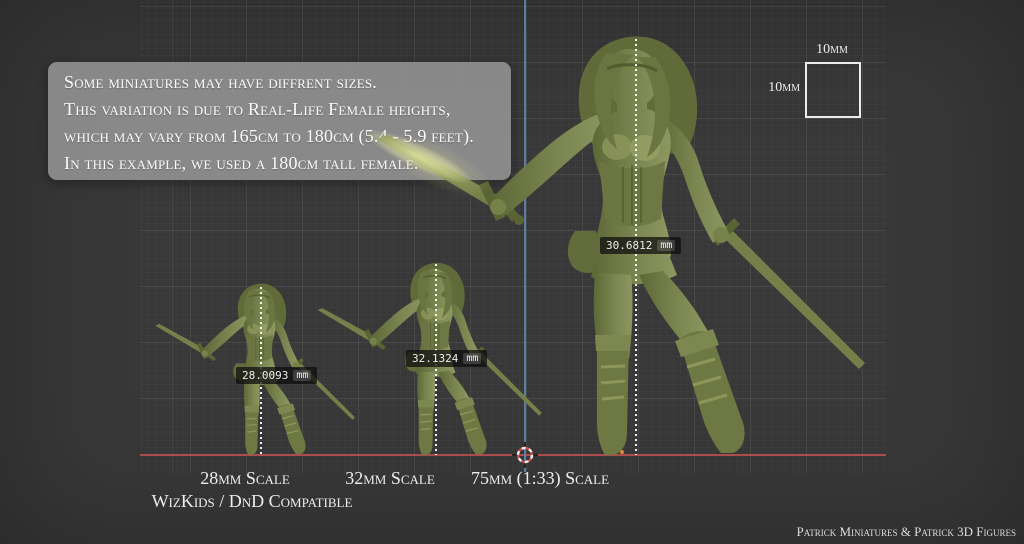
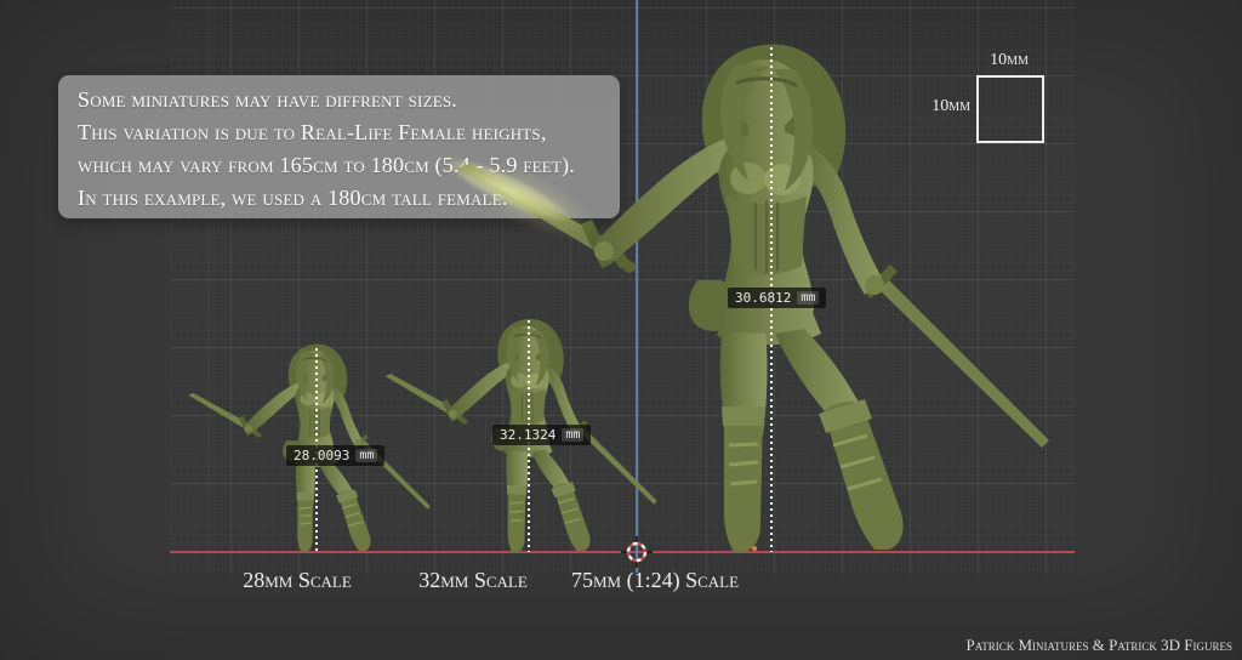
  Some miniatures may have diffrent sizes.
  This variation is due to Real-Life Fema heights,
  which may vary from 165cm to 180cmet).
  In this example, we used a 180cm tall
  10mm
  10mm
  28.0093
  mm
  32.1324
  mm
  30.6812
  mm
  28mm Scale
- WizKids / DnD Compatible
  32mm Scale
- 75mm (1:33) Scale
+ 75mm (1:24) Scale
  Patrick Miniatures & Patrick 3D Figures
